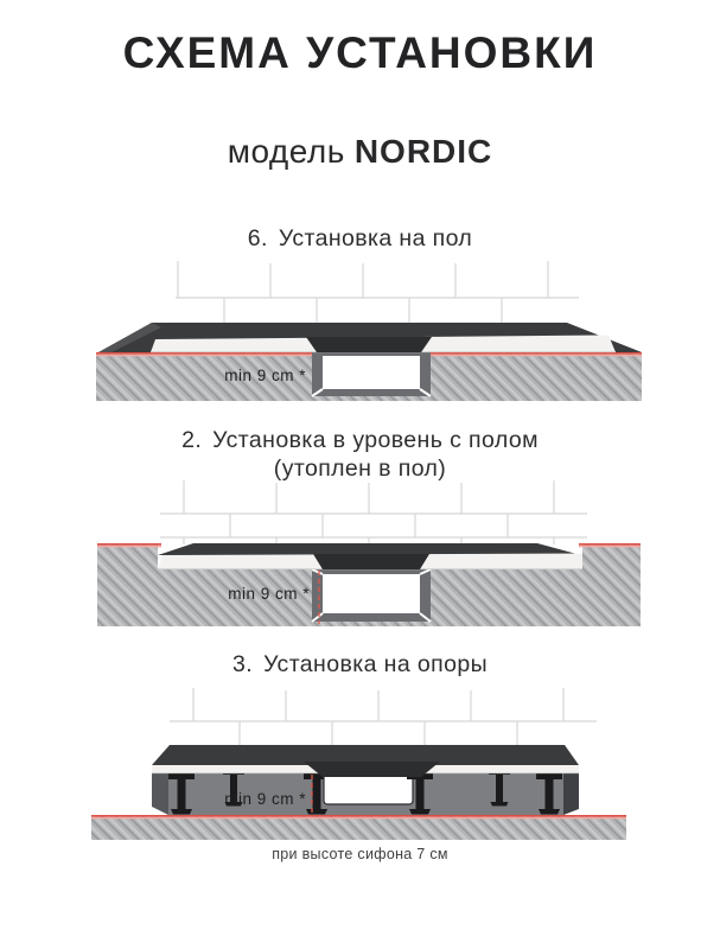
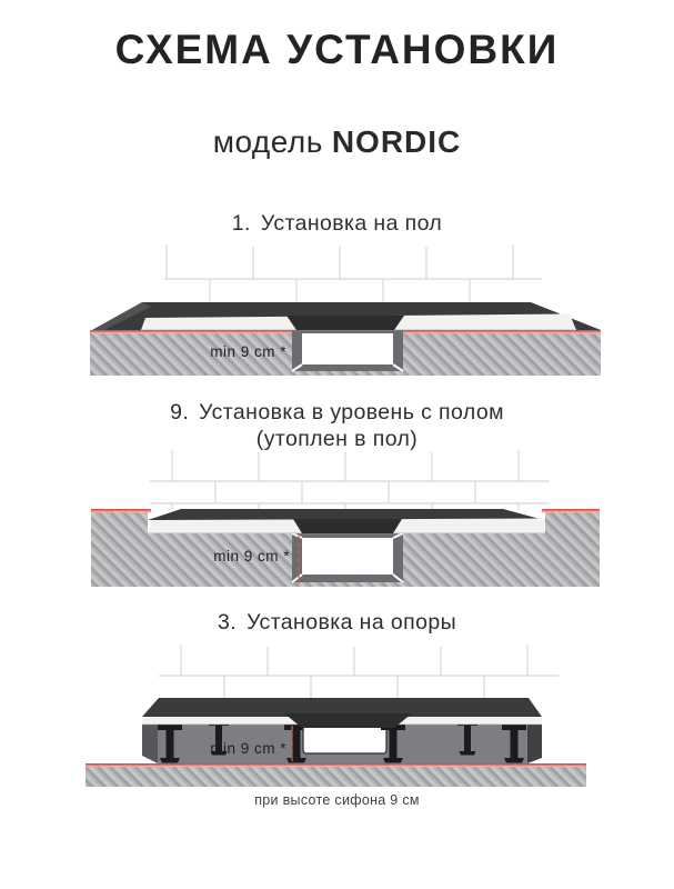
  СХЕМА УСТАНОВКИ
  модель NORDIC
- 6. Установка на пол
+ 1. Установка на пол
  min 9 cm *
- 2. Установка в уровень с полом
+ 9. Установка в уровень с полом
  (утоплен в пол)
  min 9 cm *
  3. Установка на опоры
  min 9 cm *
- при высоте сифона 7 см
+ при высоте сифона 9 см
